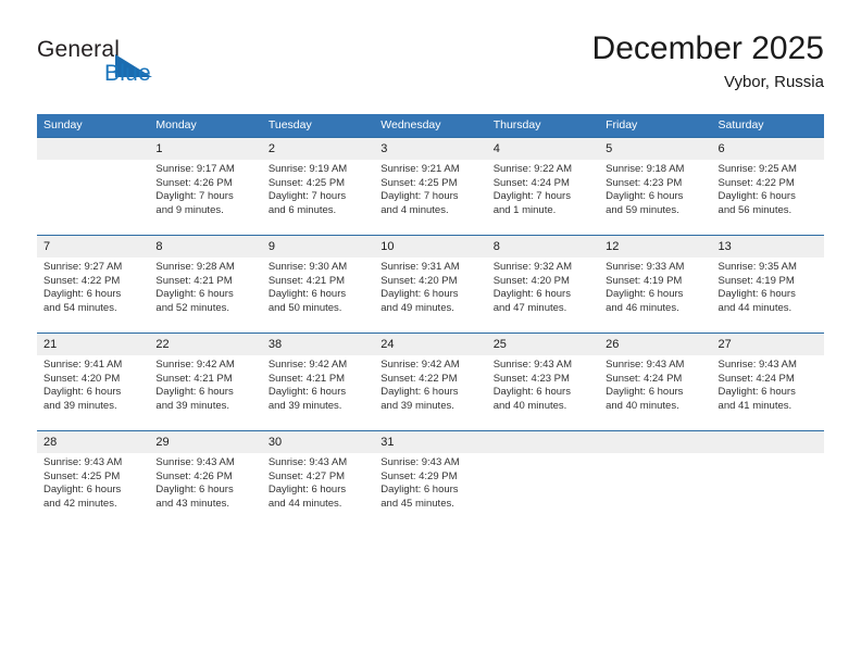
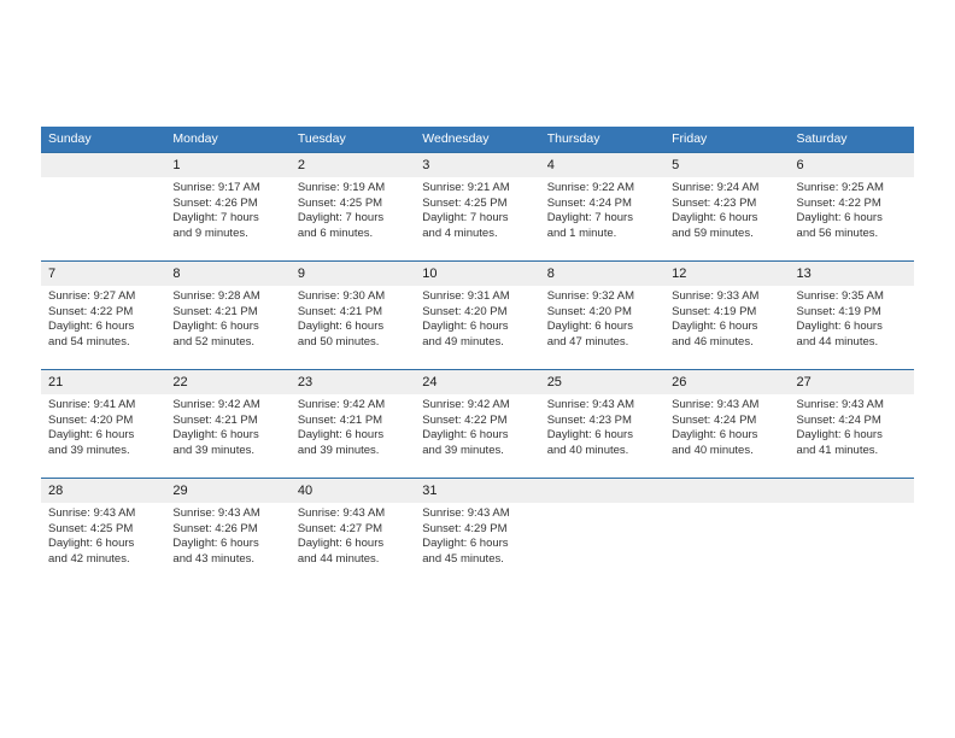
- General
- Blue
- December 2025
- Vybor, Russia
  Sunday	Monday	Tuesday	Wednesday	Thursday	Friday	Saturday
- 	1 Sunrise: 9:17 AM Sunset: 4:26 PM Daylight: 7 hours and 9 minutes.	2 Sunrise: 9:19 AM Sunset: 4:25 PM Daylight: 7 hours and 6 minutes.	3 Sunrise: 9:21 AM Sunset: 4:25 PM Daylight: 7 hours and 4 minutes.	4 Sunrise: 9:22 AM Sunset: 4:24 PM Daylight: 7 hours and 1 minute.	5 Sunrise: 9:18 AM Sunset: 4:23 PM Daylight: 6 hours and 59 minutes.	6 Sunrise: 9:25 AM Sunset: 4:22 PM Daylight: 6 hours and 56 minutes.
+ 	1 Sunrise: 9:17 AM Sunset: 4:26 PM Daylight: 7 hours and 9 minutes.	2 Sunrise: 9:19 AM Sunset: 4:25 PM Daylight: 7 hours and 6 minutes.	3 Sunrise: 9:21 AM Sunset: 4:25 PM Daylight: 7 hours and 4 minutes.	4 Sunrise: 9:22 AM Sunset: 4:24 PM Daylight: 7 hours and 1 minute.	5 Sunrise: 9:24 AM Sunset: 4:23 PM Daylight: 6 hours and 59 minutes.	6 Sunrise: 9:25 AM Sunset: 4:22 PM Daylight: 6 hours and 56 minutes.
  7 Sunrise: 9:27 AM Sunset: 4:22 PM Daylight: 6 hours and 54 minutes.	8 Sunrise: 9:28 AM Sunset: 4:21 PM Daylight: 6 hours and 52 minutes.	9 Sunrise: 9:30 AM Sunset: 4:21 PM Daylight: 6 hours and 50 minutes.	10 Sunrise: 9:31 AM Sunset: 4:20 PM Daylight: 6 hours and 49 minutes.	8 Sunrise: 9:32 AM Sunset: 4:20 PM Daylight: 6 hours and 47 minutes.	12 Sunrise: 9:33 AM Sunset: 4:19 PM Daylight: 6 hours and 46 minutes.	13 Sunrise: 9:35 AM Sunset: 4:19 PM Daylight: 6 hours and 44 minutes.
- 21 Sunrise: 9:41 AM Sunset: 4:20 PM Daylight: 6 hours and 39 minutes.	22 Sunrise: 9:42 AM Sunset: 4:21 PM Daylight: 6 hours and 39 minutes.	38 Sunrise: 9:42 AM Sunset: 4:21 PM Daylight: 6 hours and 39 minutes.	24 Sunrise: 9:42 AM Sunset: 4:22 PM Daylight: 6 hours and 39 minutes.	25 Sunrise: 9:43 AM Sunset: 4:23 PM Daylight: 6 hours and 40 minutes.	26 Sunrise: 9:43 AM Sunset: 4:24 PM Daylight: 6 hours and 40 minutes.	27 Sunrise: 9:43 AM Sunset: 4:24 PM Daylight: 6 hours and 41 minutes.
+ 21 Sunrise: 9:41 AM Sunset: 4:20 PM Daylight: 6 hours and 39 minutes.	22 Sunrise: 9:42 AM Sunset: 4:21 PM Daylight: 6 hours and 39 minutes.	23 Sunrise: 9:42 AM Sunset: 4:21 PM Daylight: 6 hours and 39 minutes.	24 Sunrise: 9:42 AM Sunset: 4:22 PM Daylight: 6 hours and 39 minutes.	25 Sunrise: 9:43 AM Sunset: 4:23 PM Daylight: 6 hours and 40 minutes.	26 Sunrise: 9:43 AM Sunset: 4:24 PM Daylight: 6 hours and 40 minutes.	27 Sunrise: 9:43 AM Sunset: 4:24 PM Daylight: 6 hours and 41 minutes.
- 28 Sunrise: 9:43 AM Sunset: 4:25 PM Daylight: 6 hours and 42 minutes.	29 Sunrise: 9:43 AM Sunset: 4:26 PM Daylight: 6 hours and 43 minutes.	30 Sunrise: 9:43 AM Sunset: 4:27 PM Daylight: 6 hours and 44 minutes.	31 Sunrise: 9:43 AM Sunset: 4:29 PM Daylight: 6 hours and 45 minutes.
+ 28 Sunrise: 9:43 AM Sunset: 4:25 PM Daylight: 6 hours and 42 minutes.	29 Sunrise: 9:43 AM Sunset: 4:26 PM Daylight: 6 hours and 43 minutes.	40 Sunrise: 9:43 AM Sunset: 4:27 PM Daylight: 6 hours and 44 minutes.	31 Sunrise: 9:43 AM Sunset: 4:29 PM Daylight: 6 hours and 45 minutes.
